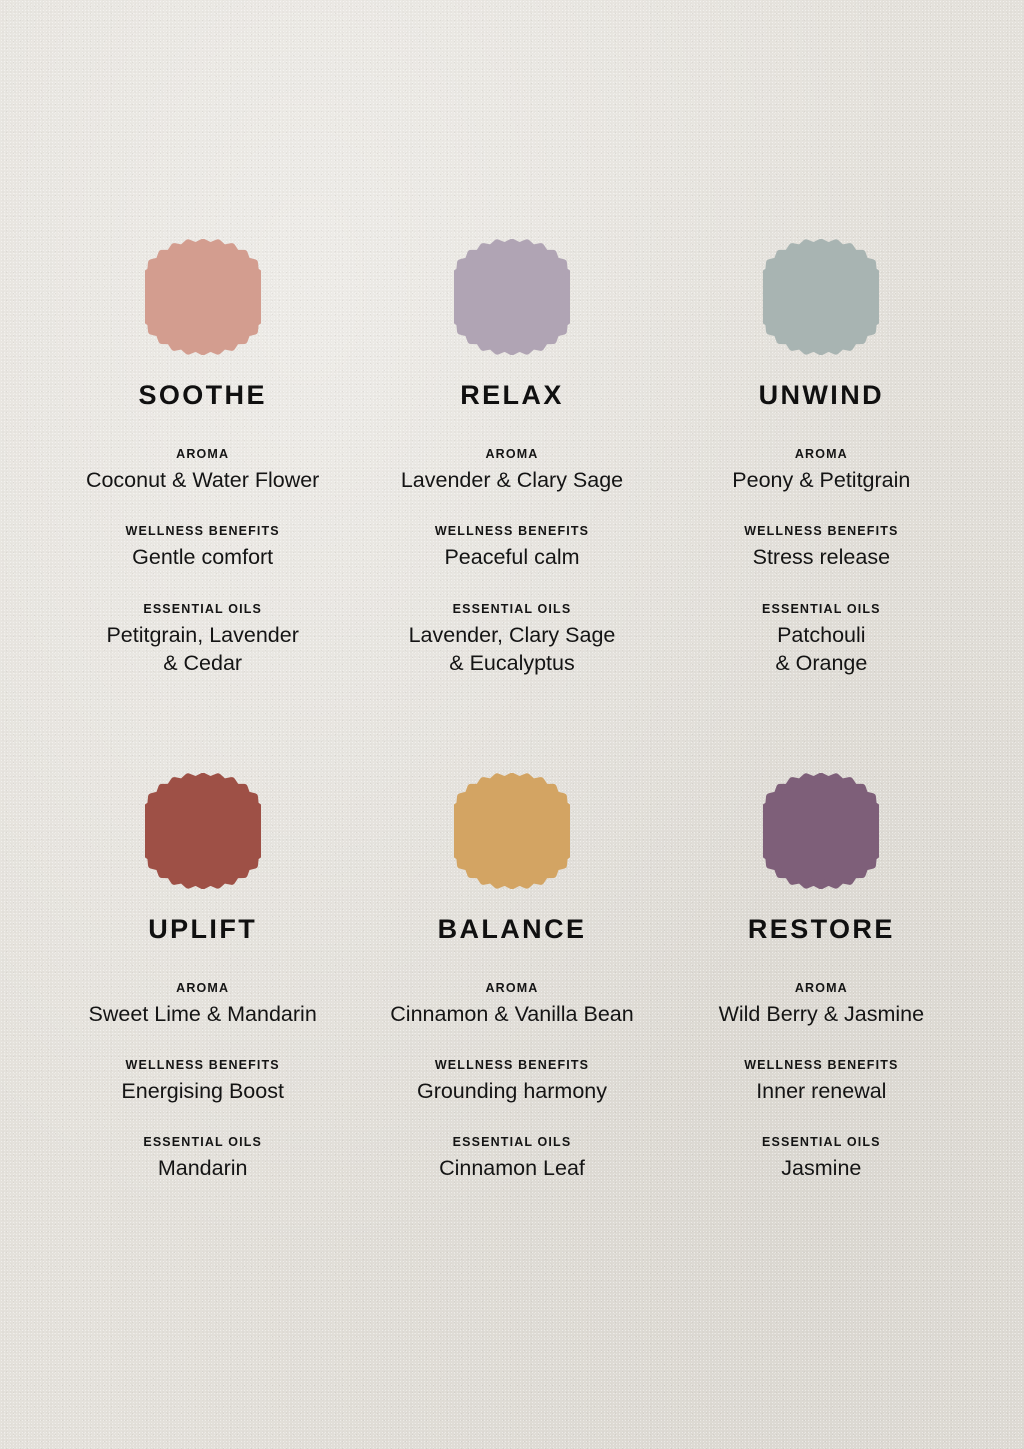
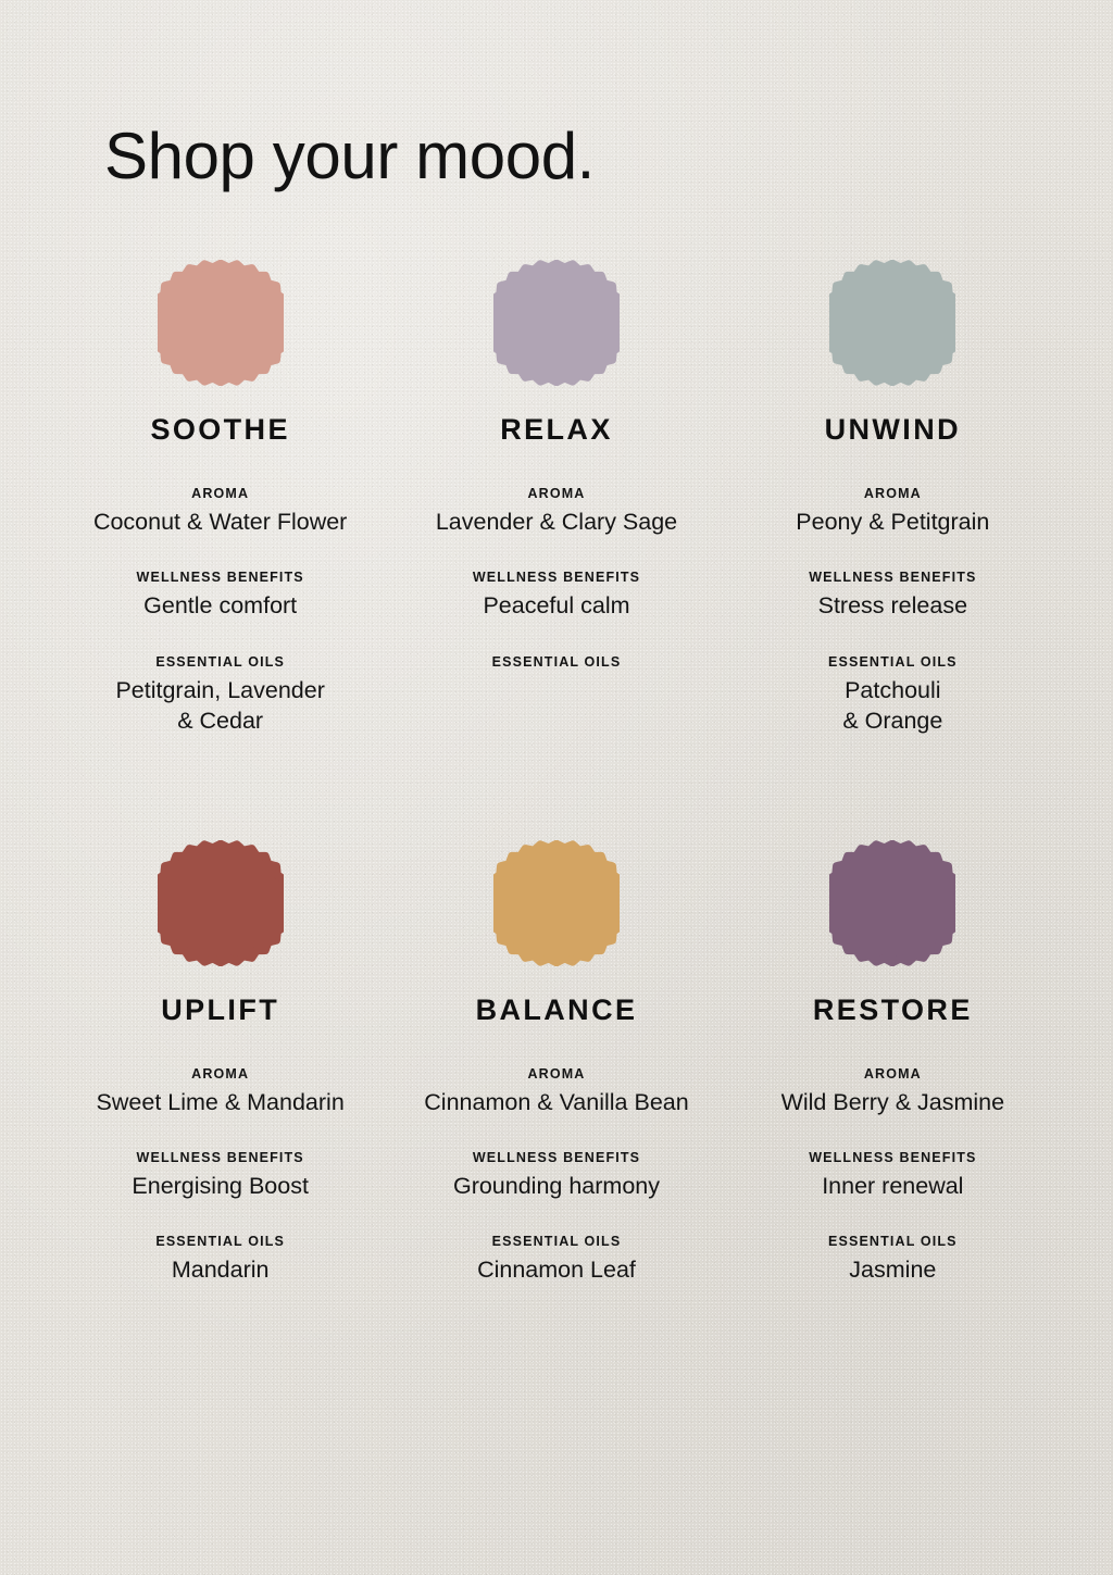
+ Shop your mood.
  SOOTHE
  AROMA
  Coconut & Water Flower
  WELLNESS BENEFITS
  Gentle comfort
  ESSENTIAL OILS
  Petitgrain, Lavender
  & Cedar
  RELAX
  AROMA
  Lavender & Clary Sage
  WELLNESS BENEFITS
  Peaceful calm
  ESSENTIAL OILS
- Lavender, Clary Sage
- & Eucalyptus
  UNWIND
  AROMA
  Peony & Petitgrain
  WELLNESS BENEFITS
  Stress release
  ESSENTIAL OILS
  Patchouli
  & Orange
  UPLIFT
  AROMA
  Sweet Lime & Mandarin
  WELLNESS BENEFITS
  Energising Boost
  ESSENTIAL OILS
  Mandarin
  BALANCE
  AROMA
  Cinnamon & Vanilla Bean
  WELLNESS BENEFITS
  Grounding harmony
  ESSENTIAL OILS
  Cinnamon Leaf
  RESTORE
  AROMA
  Wild Berry & Jasmine
  WELLNESS BENEFITS
  Inner renewal
  ESSENTIAL OILS
  Jasmine
